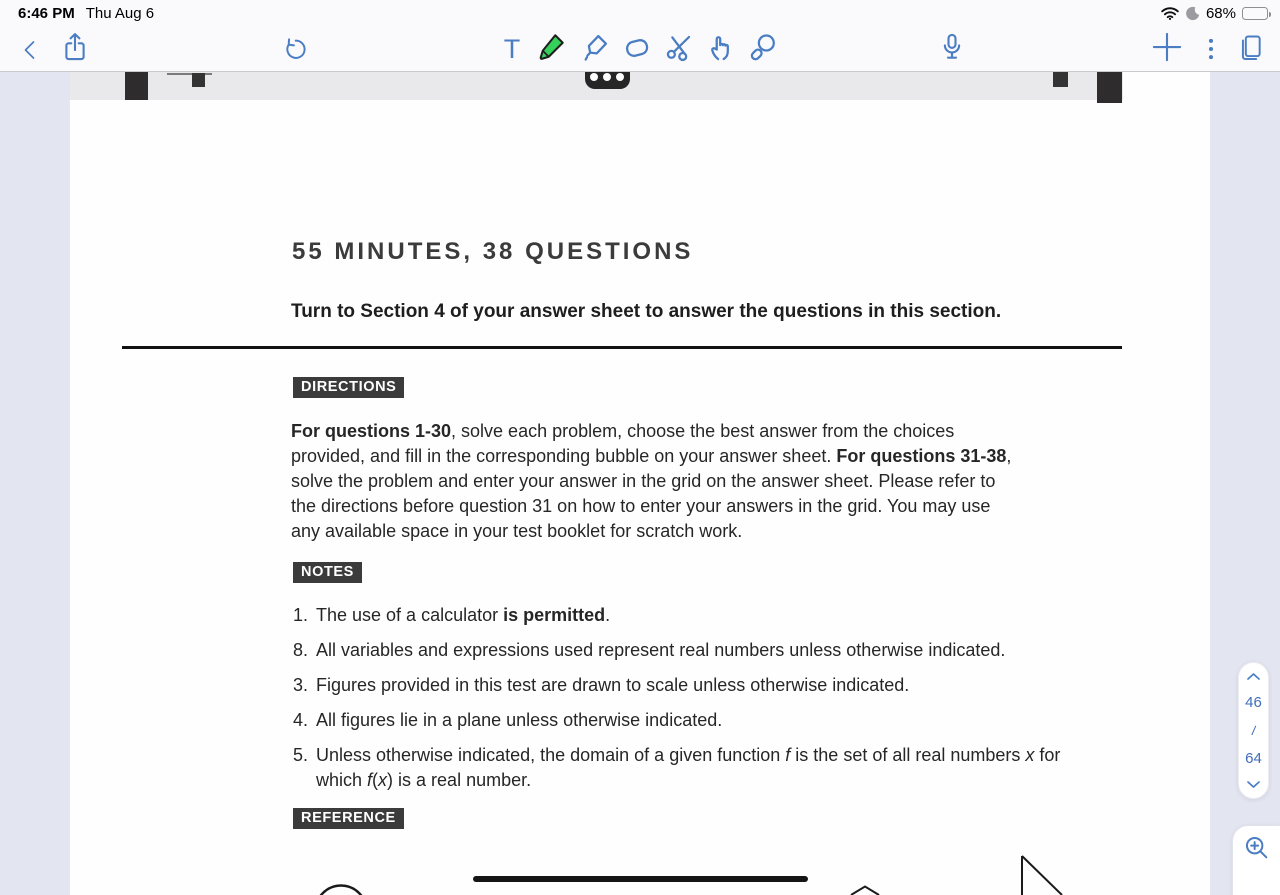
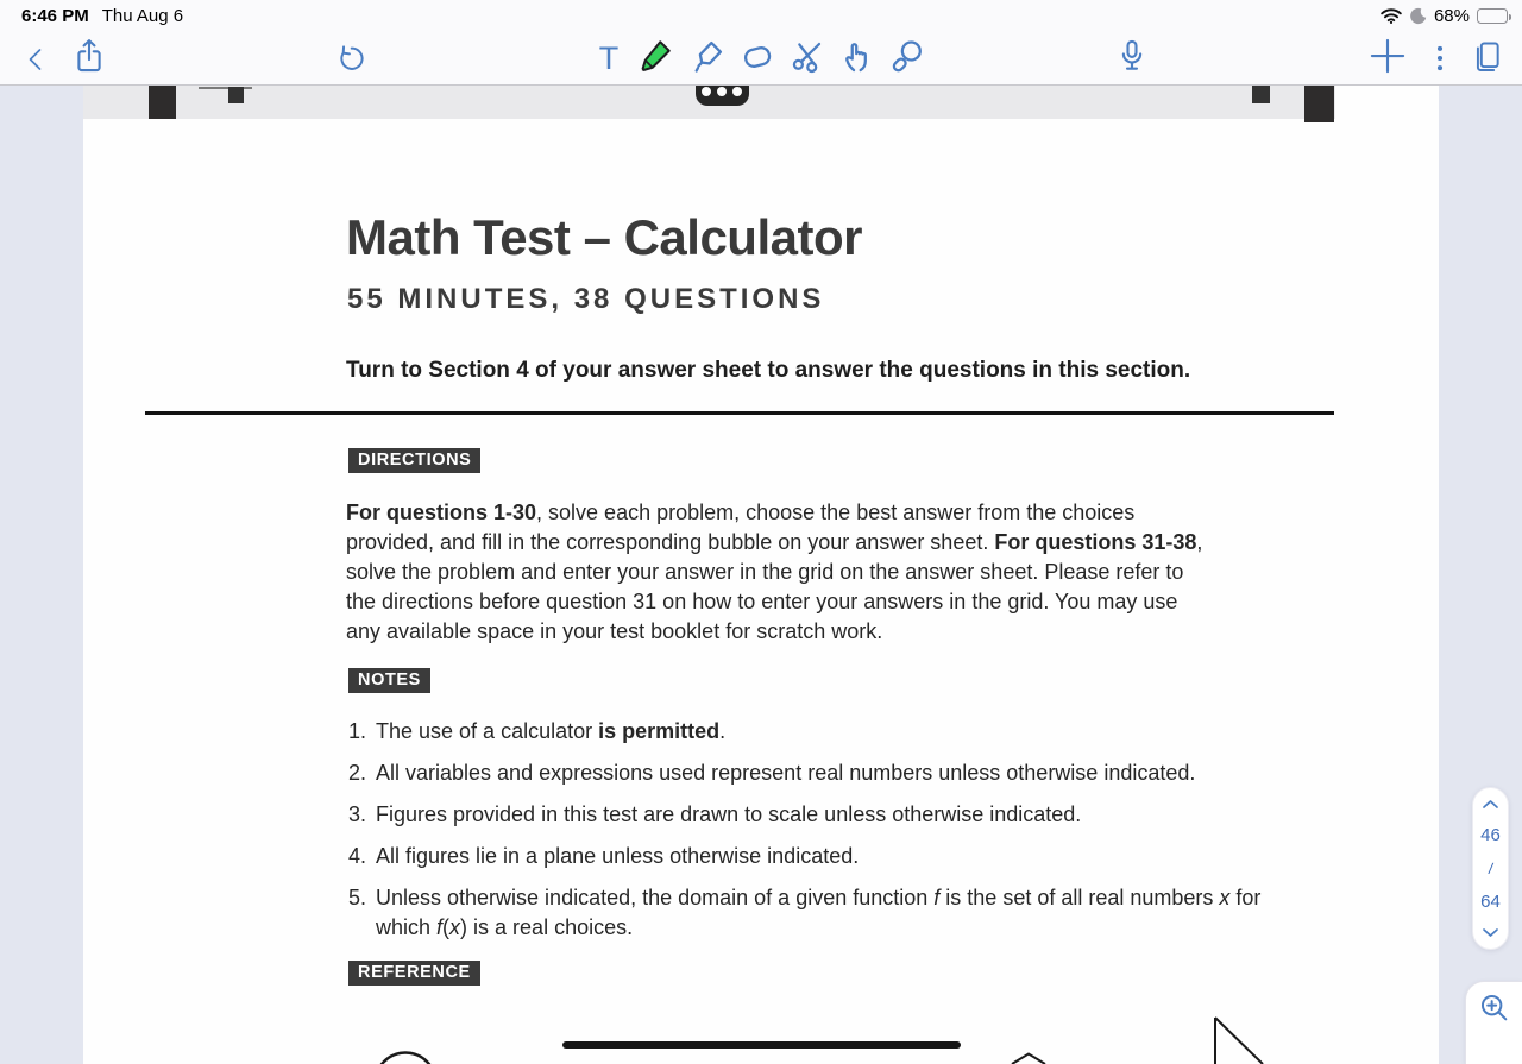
  6:46 PM
  Thu Aug 6
  68%
  T
+ Math Test – Calculator
  55 MINUTES, 38 QUESTIONS
  Turn to Section 4 of your answer sheet to answer the questions in this section.
  DIRECTIONS
  For questions 1-30, solve each problem, choose the best answer from the choices provided, and fill in the corresponding bubble on your answer sheet. For questions 31-38, solve the problem and enter your answer in the grid on the answer sheet. Please refer to the directions before question 31 on how to enter your answers in the grid. You may use any available space in your test booklet for scratch work.
  NOTES
  1.
  The use of a calculator is permitted.
- 8.
+ 2.
  All variables and expressions used represent real numbers unless otherwise indicated.
  3.
  Figures provided in this test are drawn to scale unless otherwise indicated.
  4.
  All figures lie in a plane unless otherwise indicated.
  5.
- Unless otherwise indicated, the domain of a given function f is the set of all real numbers x for which f(x) is a real number.
+ Unless otherwise indicated, the domain of a given function f is the set of all real numbers x for which f(x) is a real choices.
  REFERENCE
  46
  64
